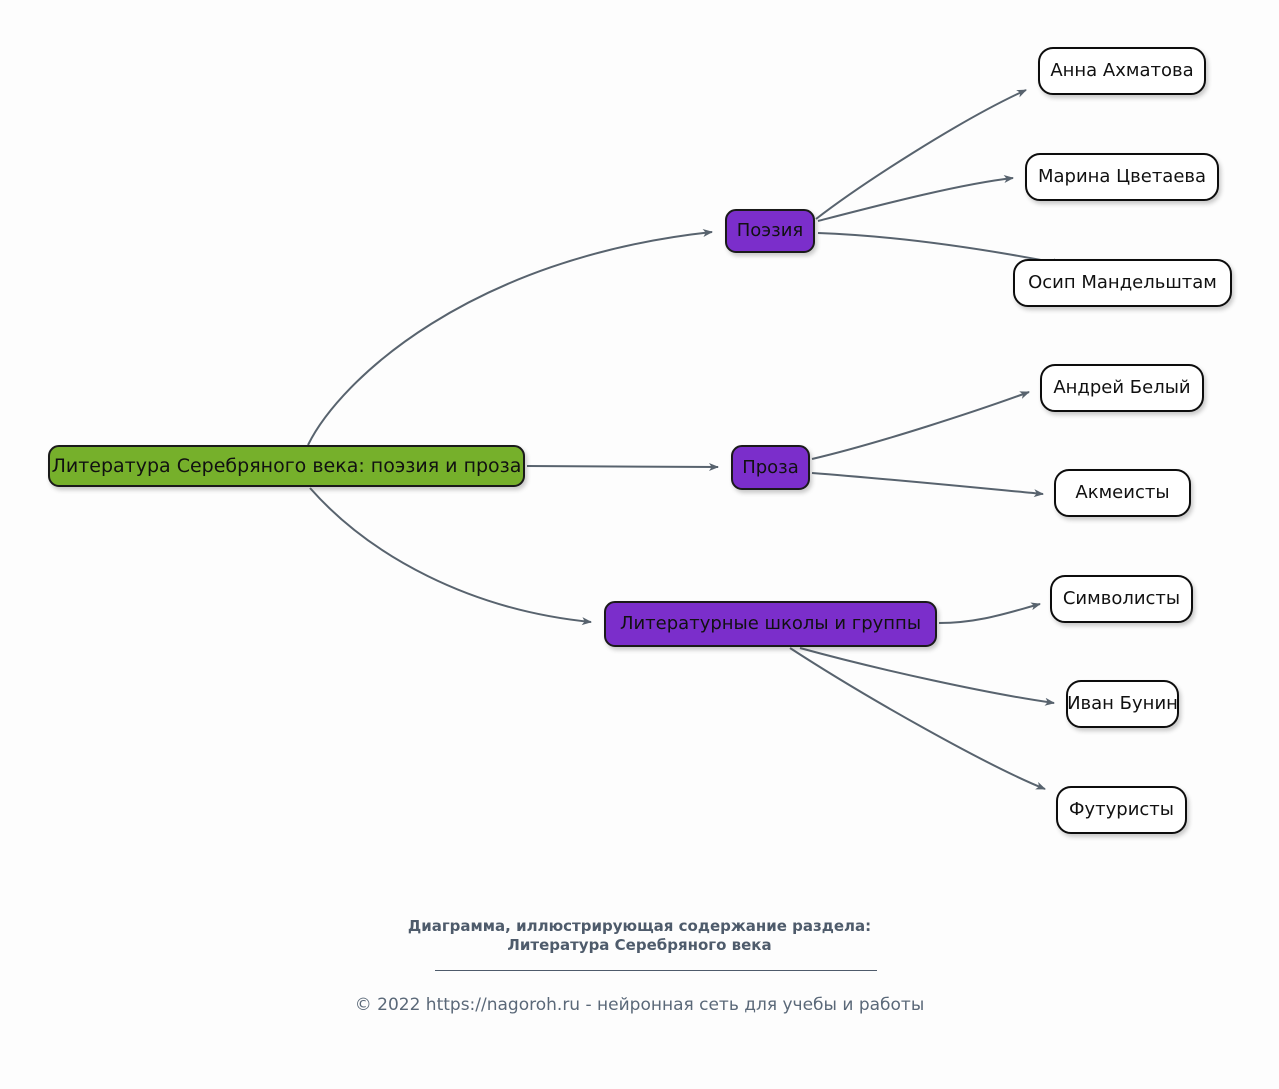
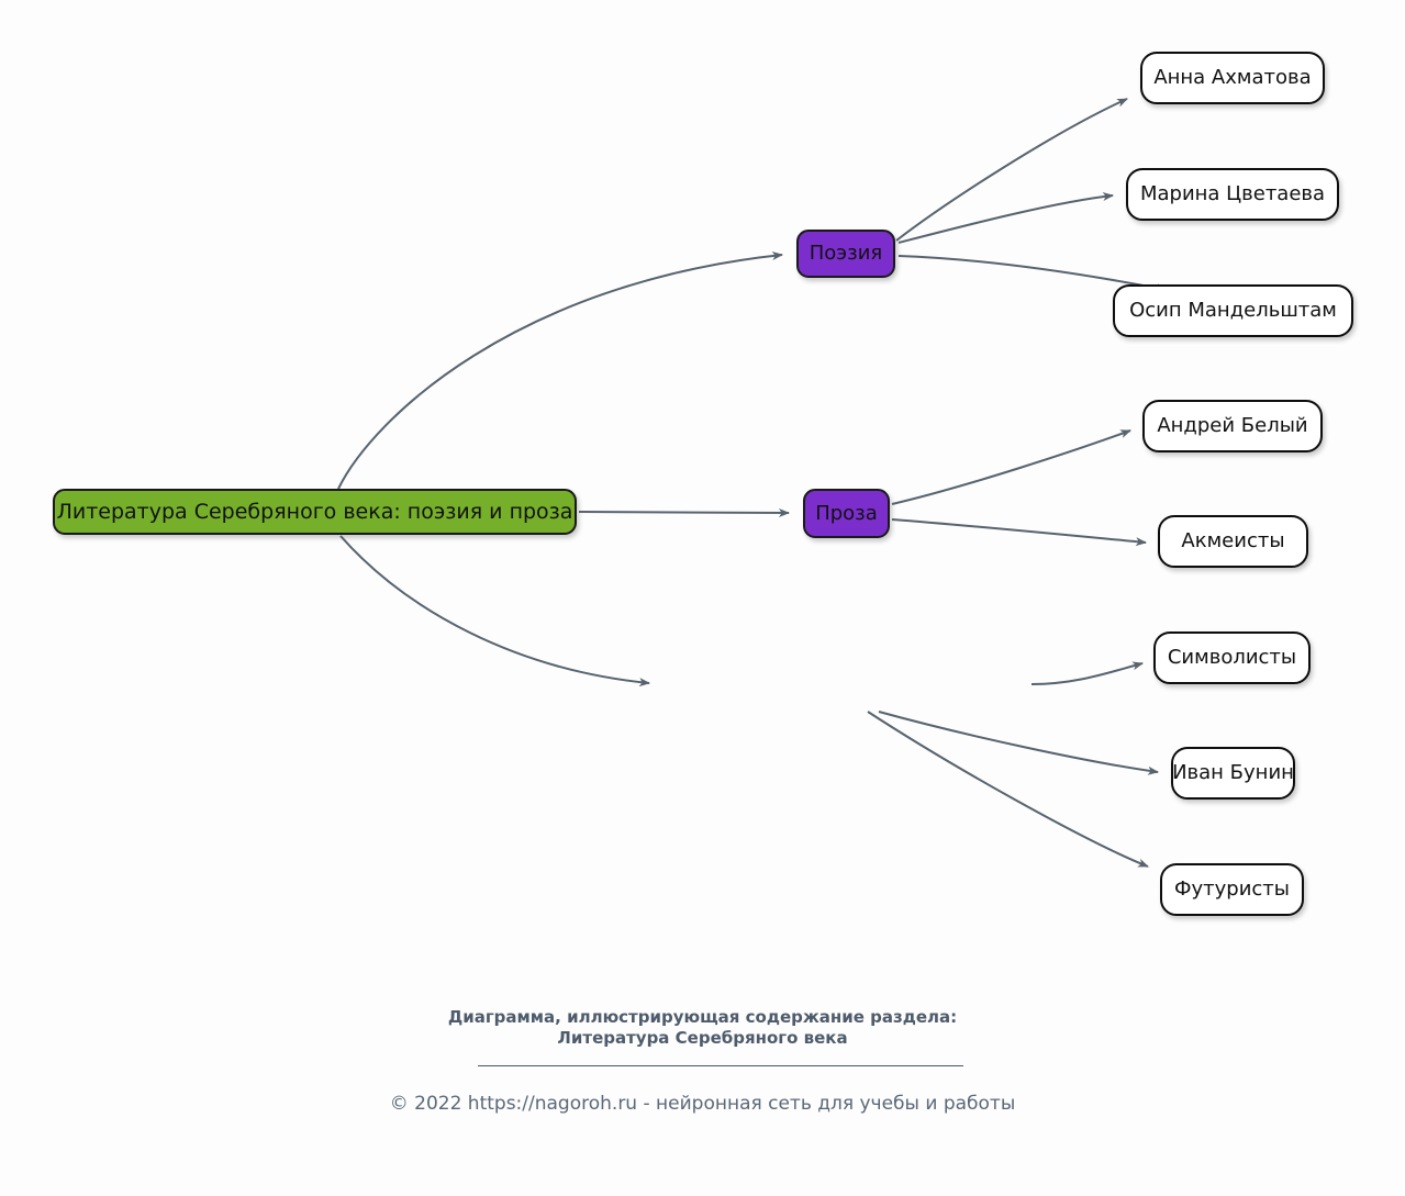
  Литература Серебряного века: поэзия и проза
  Поэзия
  Анна Ахматова
  Марина Цветаева
  Осип Мандельштам
  Проза
  Андрей Белый
  Акмеисты
- Литературные школы и группы
  Символисты
  Иван Бунин
  Футуристы
  Диаграмма, иллюстрирующая содержание раздела:
  Литература Серебряного века
  © 2022 https://nagoroh.ru - нейронная сеть для учебы и работы
